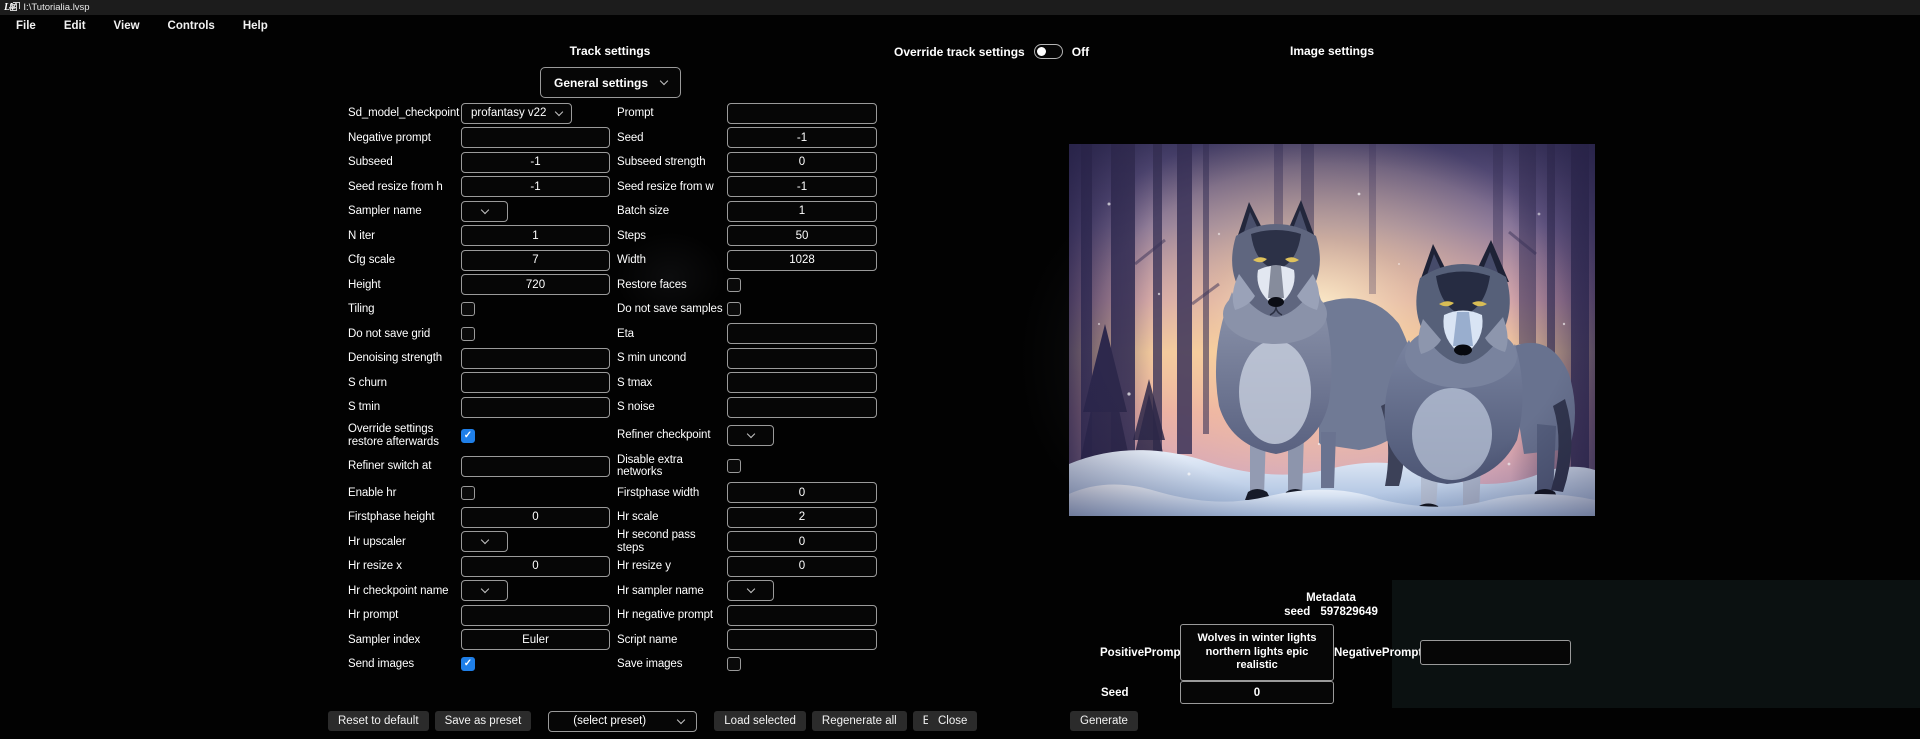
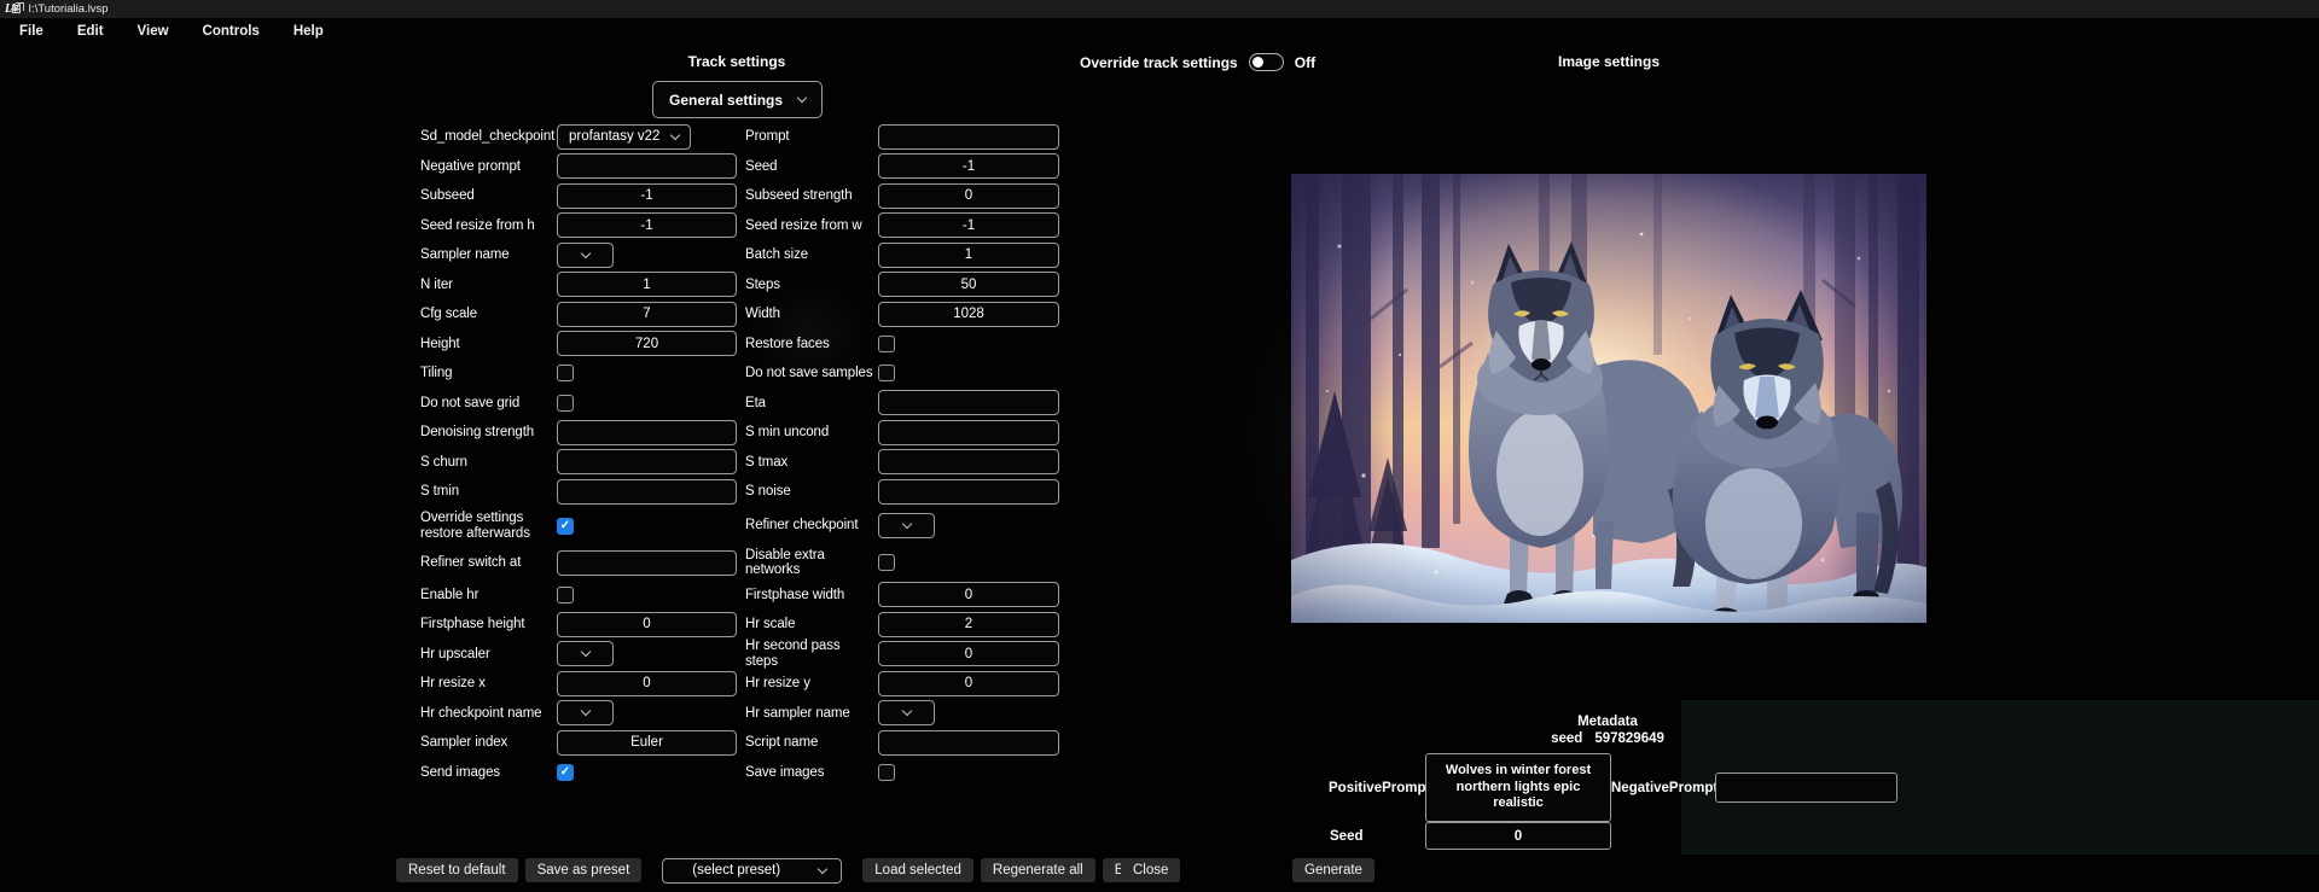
  I:\Tutorialia.lvsp
  ✕
  File
  Edit
  View
  Controls
  Help
  Track settings
  Image settings
  General settings
  Override track settings
  Off
  Sd_model_checkpoint
  profantasy v22
  Prompt
  Negative prompt
  Seed
  -1
  Subseed
  -1
  Subseed strength
  0
  Seed resize from h
  -1
  Seed resize from w
  -1
  Sampler name
  Batch size
  1
  N iter
  1
  Steps
  50
  Cfg scale
  7
  Width
  1028
  Height
  720
  Restore faces
  Tiling
  Do not save samples
  Do not save grid
  Eta
  Denoising strength
  S min uncond
  S churn
  S tmax
  S tmin
  S noise
  Override settings restore afterwards
  Refiner checkpoint
  Refiner switch at
  Disable extra networks
  Enable hr
  Firstphase width
  0
  Firstphase height
  0
  Hr scale
  2
  Hr upscaler
  Hr second pass steps
  0
  Hr resize x
  0
  Hr resize y
  0
  Hr checkpoint name
  Hr sampler name
- Hr prompt
- Hr negative prompt
  Sampler index
  Euler
  Script name
  Send images
  Save images
  Reset to default
  Save as preset
  (select preset)
  Load selected
  Regenerate all
  Close
  Generate
  Metadata
  seed
  597829649
  PositivePromp
- Wolves in winter lights northern lights epic realistic
+ Wolves in winter forest northern lights epic realistic
  NegativePromp
  Seed
  0
